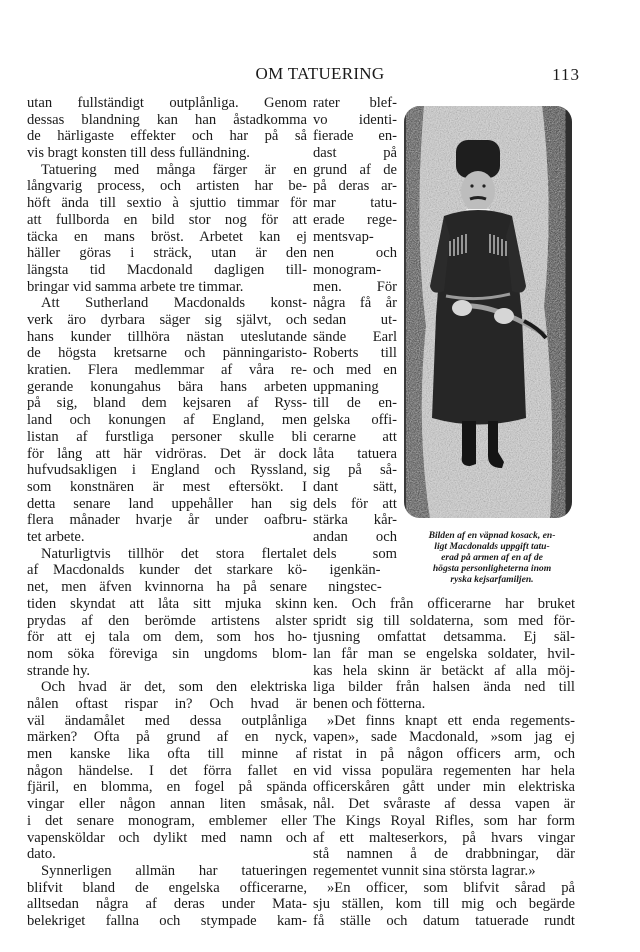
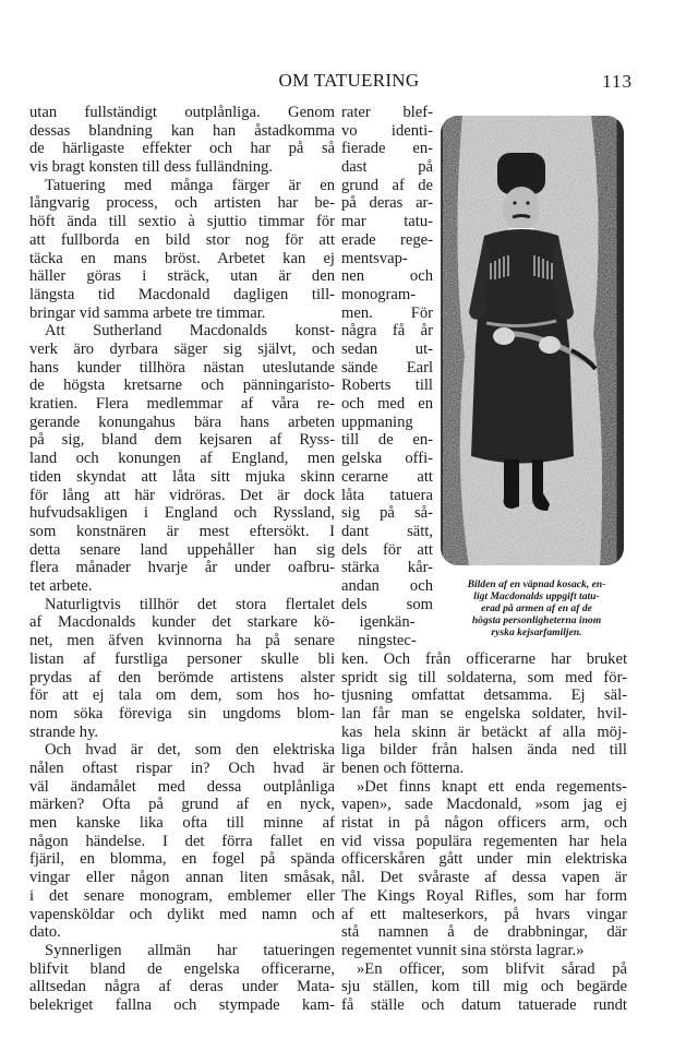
  OM TATUERING
  113
  utan fullständigt outplånliga. Genom
  dessas blandning kan han åstadkomma
  de härligaste effekter och har på så
  vis bragt konsten till dess fulländning.
  Tatuering med många färger är en
  långvarig process, och artisten har be-
  höft ända till sextio à sjuttio timmar för
  att fullborda en bild stor nog för att
  täcka en mans bröst. Arbetet kan ej
  häller göras i sträck, utan är den
  längsta tid Macdonald dagligen till-
  bringar vid samma arbete tre timmar.
  Att Sutherland Macdonalds konst-
  verk äro dyrbara säger sig självt, och
  hans kunder tillhöra nästan uteslutande
  de högsta kretsarne och pänningaristo-
  kratien. Flera medlemmar af våra re-
  gerande konungahus bära hans arbeten
  på sig, bland dem kejsaren af Ryss-
  land och konungen af England, men
- listan af furstliga personer skulle bli
+ tiden skyndat att låta sitt mjuka skinn
  för lång att här vidröras. Det är dock
  hufvudsakligen i England och Ryssland,
  som konstnären är mest eftersökt. I
  detta senare land uppehåller han sig
  flera månader hvarje år under oafbru-
  tet arbete.
  Naturligtvis tillhör det stora flertalet
  af Macdonalds kunder det starkare kö-
  net, men äfven kvinnorna ha på senare
- tiden skyndat att låta sitt mjuka skinn
+ listan af furstliga personer skulle bli
  prydas af den berömde artistens alster
  för att ej tala om dem, som hos ho-
  nom söka föreviga sin ungdoms blom-
  strande hy.
  Och hvad är det, som den elektriska
  nålen oftast rispar in? Och hvad är
  väl ändamålet med dessa outplånliga
  märken? Ofta på grund af en nyck,
  men kanske lika ofta till minne af
  någon händelse. I det förra fallet en
  fjäril, en blomma, en fogel på spända
  vingar eller någon annan liten småsak,
  i det senare monogram, emblemer eller
  vapensköldar och dylikt med namn och
  dato.
  Synnerligen allmän har tatueringen
  blifvit bland de engelska officerarne,
  alltsedan några af deras under Mata-
  belekriget fallna och stympade kam-
  rater blef-
  vo identi-
  fierade en-
  dast på
  grund af de
  på deras ar-
  mar tatu-
  erade rege-
  mentsvap-
  nen och
  monogram-
  men. För
  några få år
  sedan ut-
  sände Earl
  Roberts till
  och med en
  uppmaning
  till de en-
  gelska offi-
  cerarne att
  låta tatuera
  sig på så-
  dant sätt,
  dels för att
  stärka kår-
  andan och
  dels som
  igenkän-
  ningstec-
  Bilden af en väpnad kosack, en-
  ligt Macdonalds uppgift tatu-
  erad på armen af en af de
  högsta personligheterna inom
  ryska kejsarfamiljen.
  ken. Och från officerarne har bruket
  spridt sig till soldaterna, som med för-
  tjusning omfattat detsamma. Ej säl-
  lan får man se engelska soldater, hvil-
  kas hela skinn är betäckt af alla möj-
  liga bilder från halsen ända ned till
  benen och fötterna.
  »Det finns knapt ett enda regements-
  vapen», sade Macdonald, »som jag ej
  ristat in på någon officers arm, och
  vid vissa populära regementen har hela
  officerskåren gått under min elektriska
  nål. Det svåraste af dessa vapen är
  The Kings Royal Rifles, som har form
  af ett malteserkors, på hvars vingar
  stå namnen å de drabbningar, där
  regementet vunnit sina största lagrar.»
  »En officer, som blifvit sårad på
  sju ställen, kom till mig och begärde
  få ställe och datum tatuerade rundt
